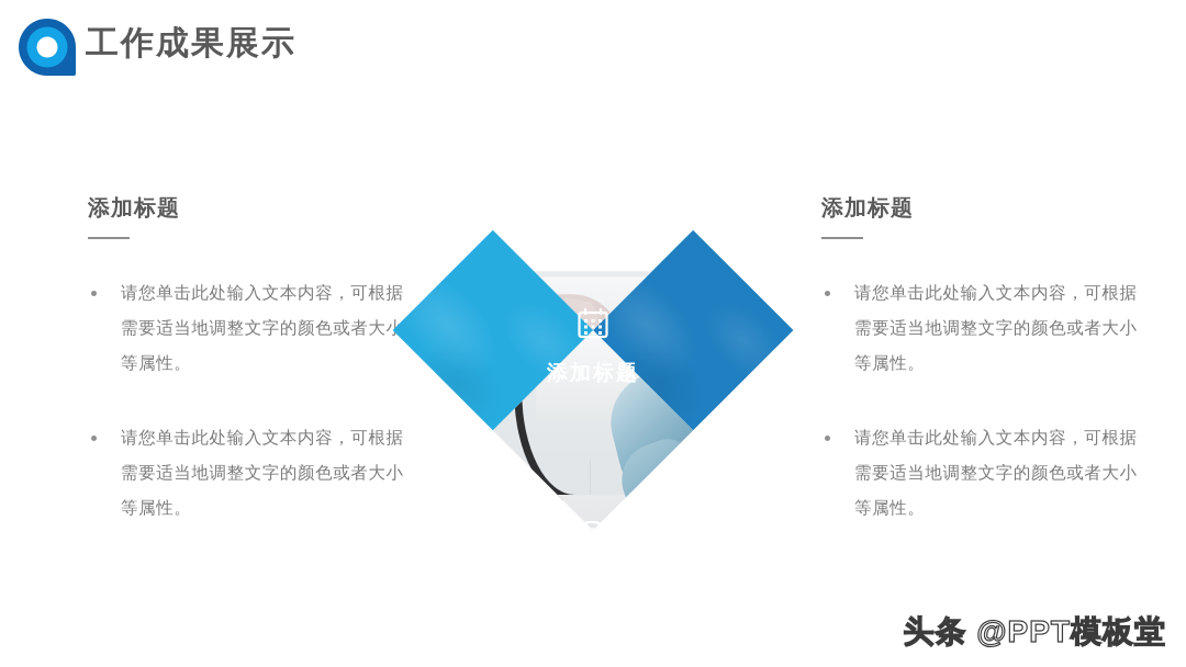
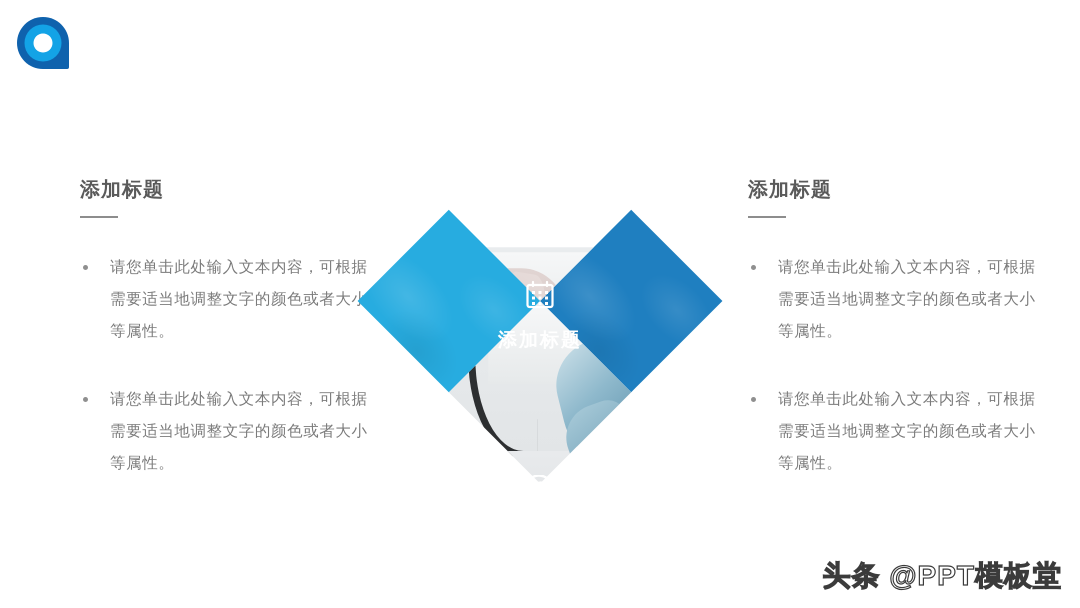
- 工作成果展示
  添加标题
  请您单击此处输入文本内容，可根据需要适当地调整文字的颜色或者大等属性。
  请您单击此处输入文本内容，可根据需要适当地调整文字的颜色或者大小等属性。
  添加标题
  添加标题
  请您单击此处输入文本内容，可根据需要适当地调整文字的颜色或者大小等属性。
  请您单击此处输入文本内容，可根据需要适当地调整文字的颜色或者大小等属性。
  头条 @PPT模板堂
